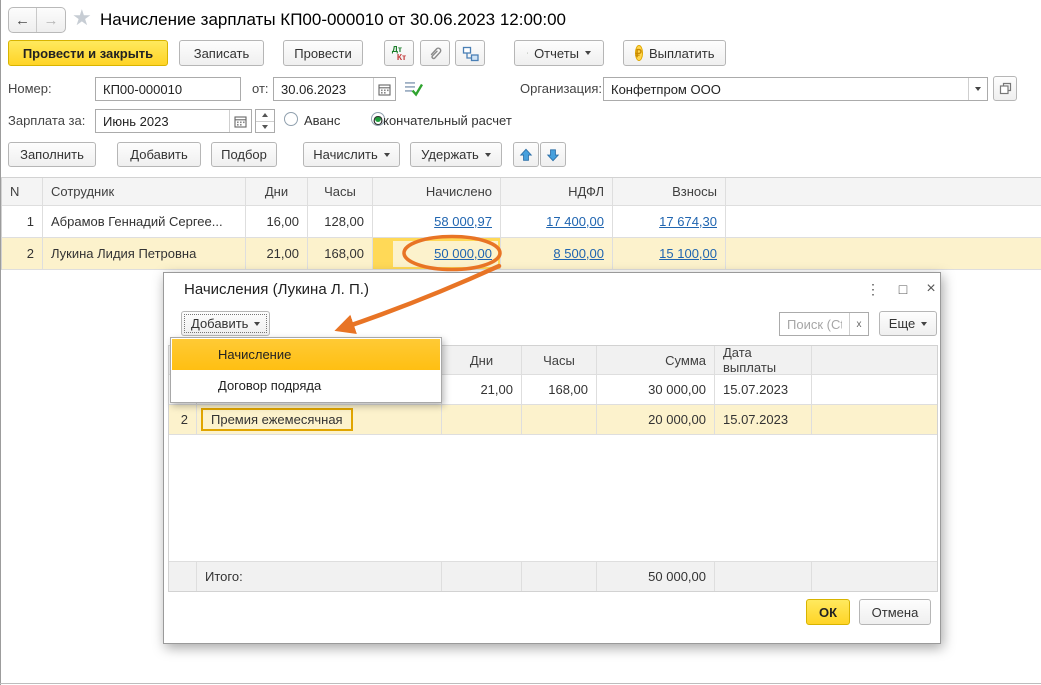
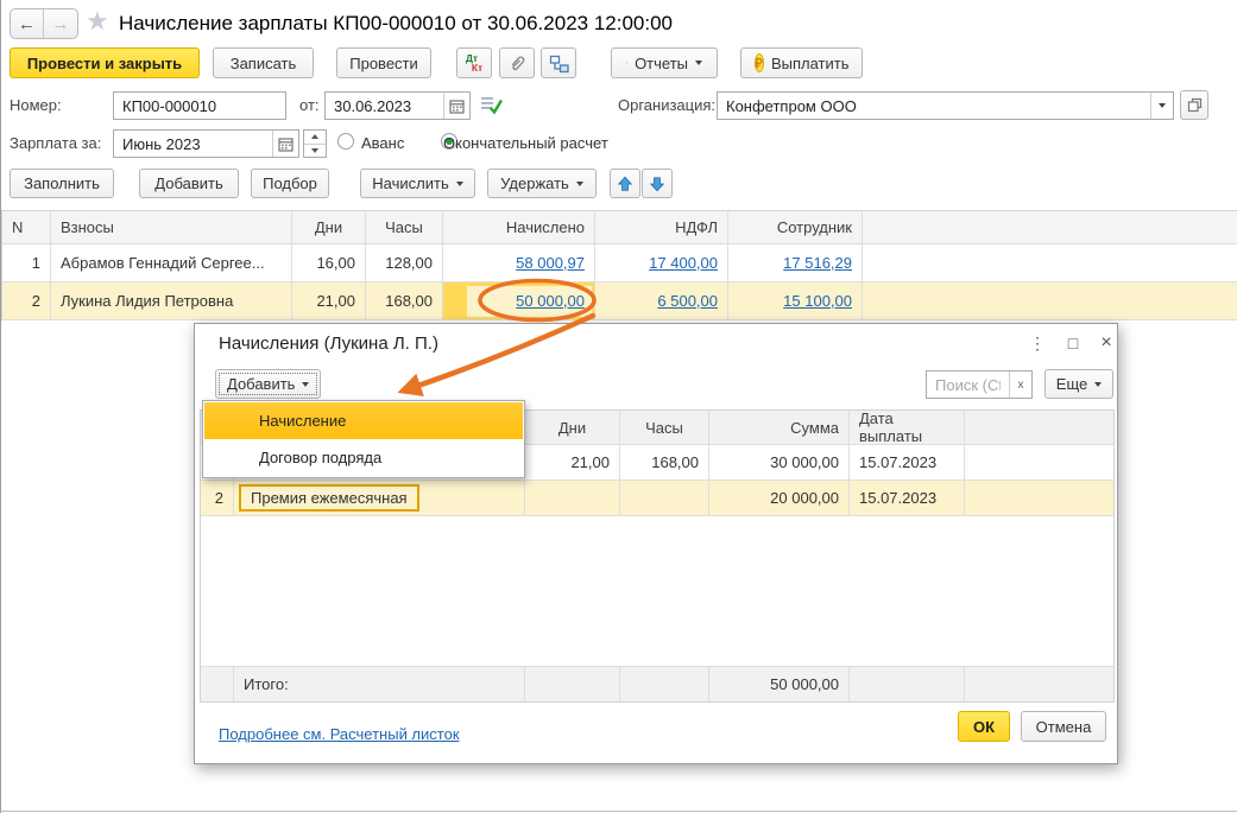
  ←
  →
  ★
  Начисление зарплаты КП00-000010 от 30.06.2023 12:00:00
  Провести и закрыть
  Записать
  Провести
  Дт
  Кт
  Отчеты
  ₽
  Выплатить
  Номер:
  КП00-000010
  от:
  30.06.2023
  Организация:
  Конфетпром ООО
  Зарплата за:
  Июнь 2023
  Аванс
  Окончательный расчет
  Заполнить
  Добавить
  Подбор
  Начислить
  Удержать
  N
- Сотрудник
+ Взносы
  Дни
  Часы
  Начислено
  НДФЛ
- Взносы
+ Сотрудник
  1
  Абрамов Геннадий Сергее...
  16,00
  128,00
  58 000,97
  17 400,00
- 17 674,30
+ 17 516,29
  2
  Лукина Лидия Петровна
  21,00
  168,00
  50 000,00
- 8 500,00
+ 6 500,00
  15 100,00
  Начисления (Лукина Л. П.)
  ⋮
  □
  ×
  Добавить
  x
  Еще
  Дни
  Часы
  Сумма
  Дата выплаты
  21,00
  168,00
  30 000,00
  15.07.2023
  2
  Премия ежемесячная
  20 000,00
  15.07.2023
  Итого:
  50 000,00
  Начисление
  Договор подряда
+ Подробнее см. Расчетный листок
  ОК
  Отмена
